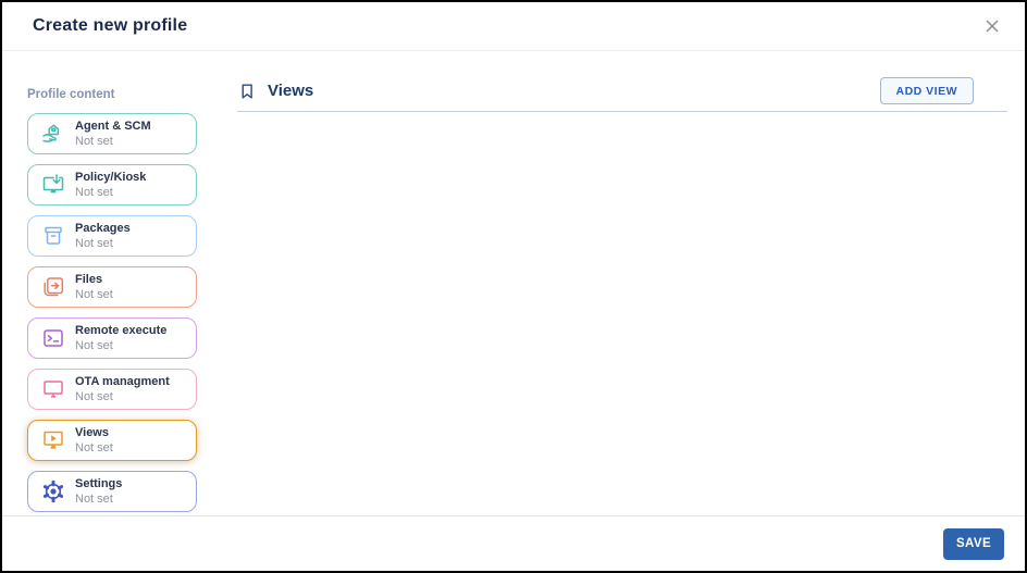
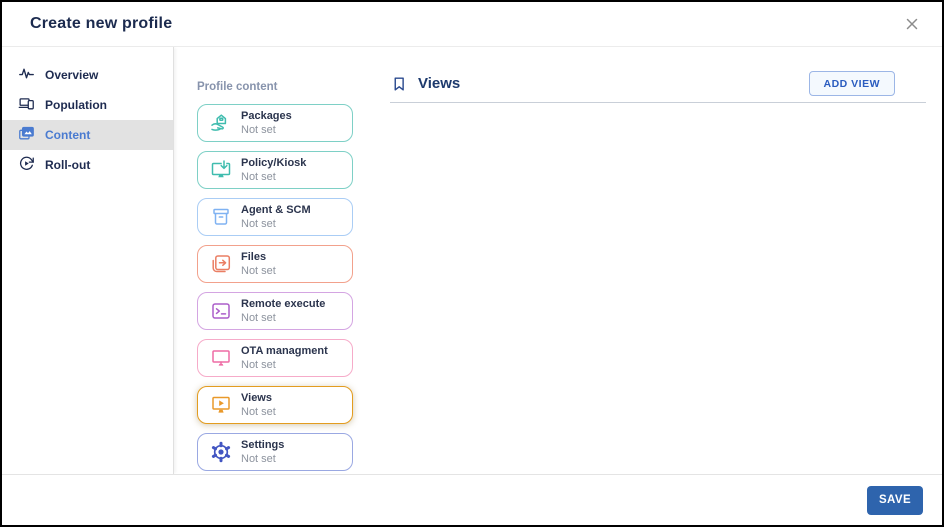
  Create new profile
+ Overview
+ Population
+ Content
+ Roll-out
  Profile content
- Agent & SCM
+ Packages
  Not set
  Policy/Kiosk
  Not set
- Packages
+ Agent & SCM
  Not set
  Files
  Not set
  Remote execute
  Not set
  OTA managment
  Not set
  Views
  Not set
  Settings
  Not set
  Views
  ADD VIEW
  SAVE
